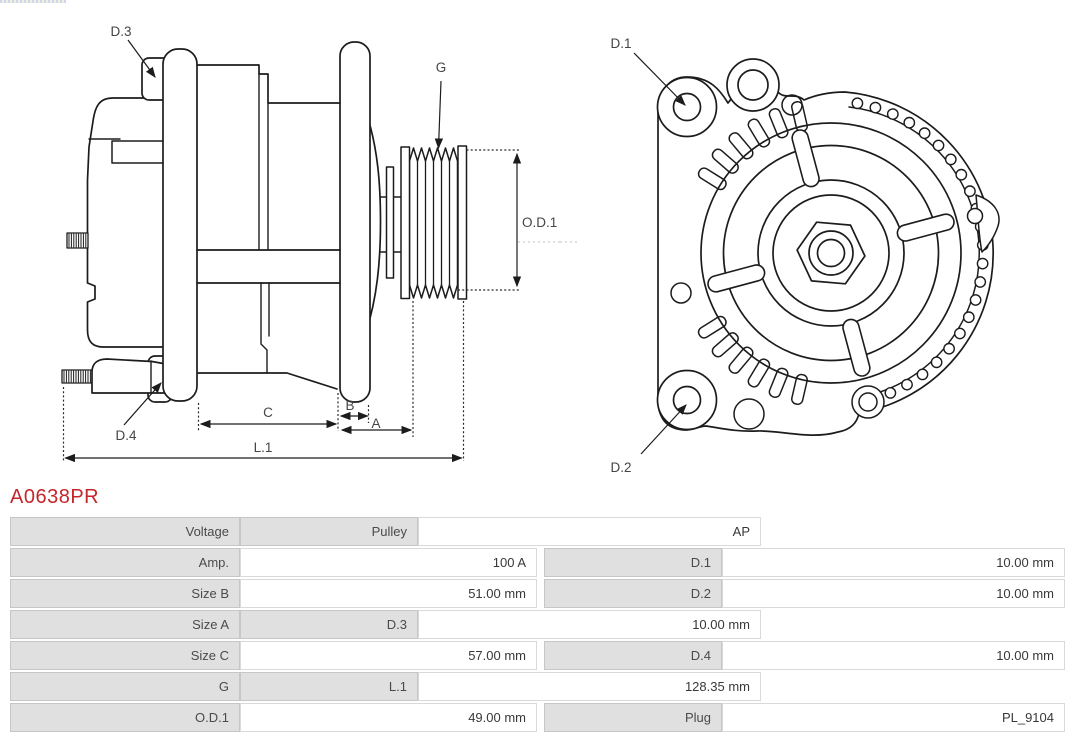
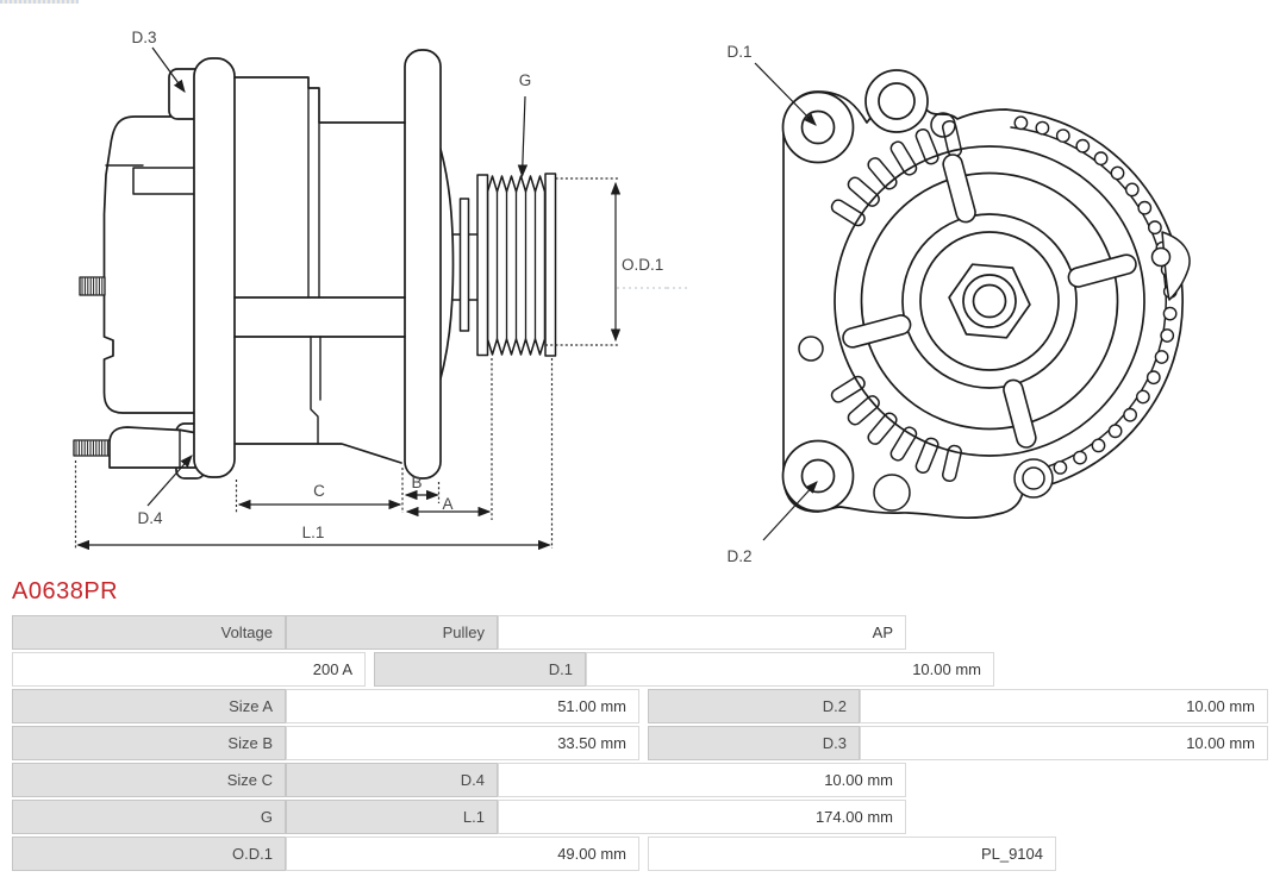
  D.3
  G
  O.D.1
  C
  B
  A
  L.1
  D.4
  D.1
  D.2
  A0638PR
  Voltage
  Pulley
  AP
- Amp.
- 100 A
+ 200 A
  D.1
  10.00 mm
- Size B
+ Size A
  51.00 mm
  D.2
  10.00 mm
- Size A
+ Size B
+ 33.50 mm
  D.3
  10.00 mm
  Size C
- 57.00 mm
  D.4
  10.00 mm
  G
  L.1
- 128.35 mm
+ 174.00 mm
  O.D.1
  49.00 mm
- Plug
  PL_9104
